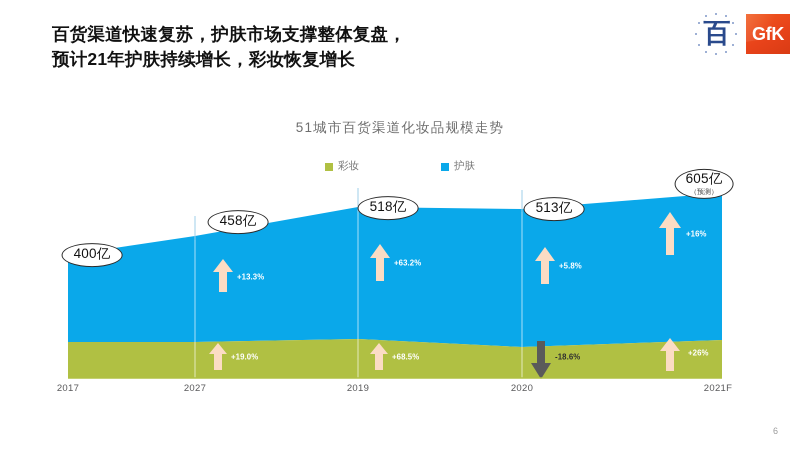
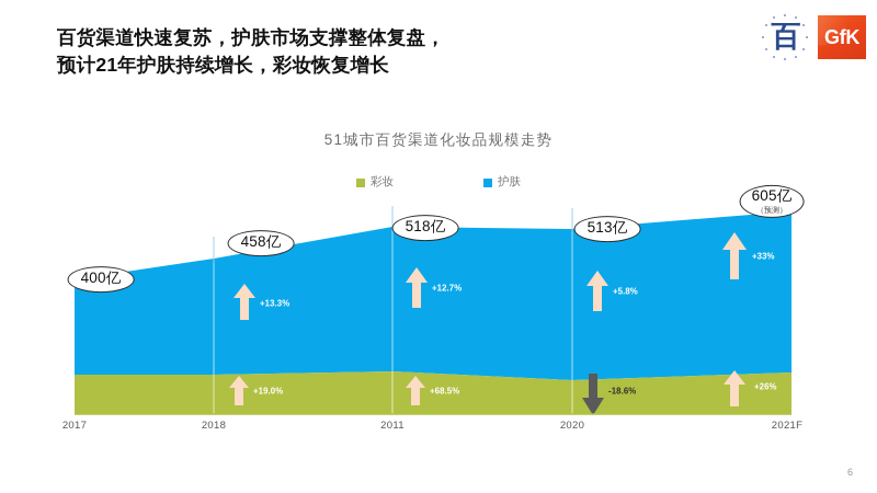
  百货渠道快速复苏，护肤市场支撑整体复盘，
  预计21年护肤持续增长，彩妆恢复增长
  百
  GfK
  51城市百货渠道化妆品规模走势
  彩妆
  护肤
  400亿
  458亿
  518亿
  513亿
  605亿
  +13.3%
- +63.2%
+ +12.7%
  +5.8%
- +16%
+ +33%
  +19.0%
  +68.5%
  -18.6%
  +26%
  2017
- 2027
+ 2018
- 2019
+ 2011
  2020
  2021F
  6
